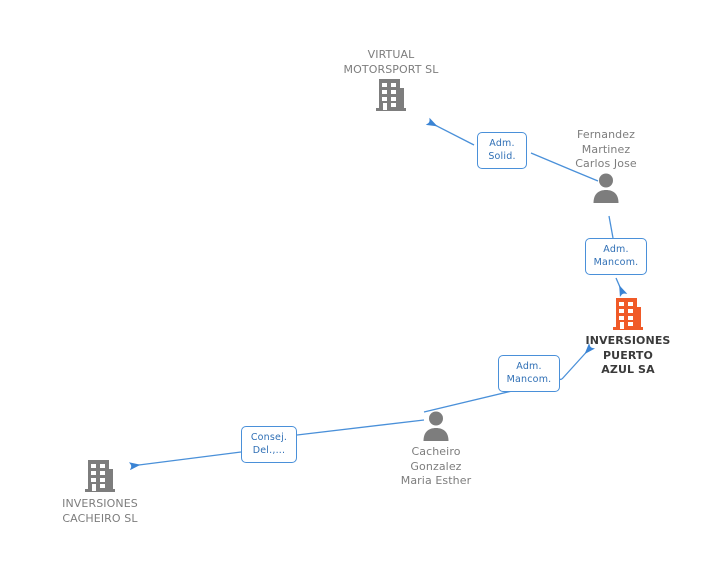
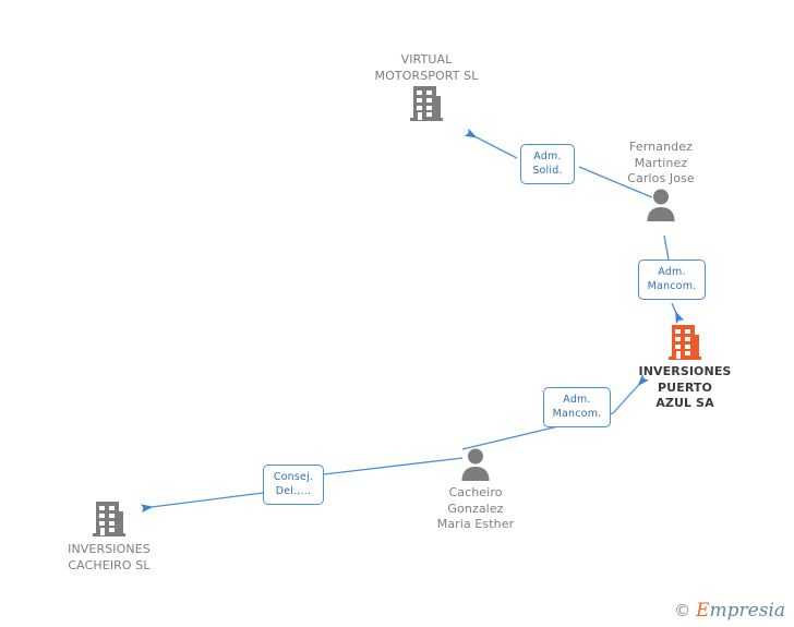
  VIRTUAL
  MOTORSPORT SL
  Fernandez
  Martinez
  Carlos Jose
  INVERSIONES
  PUERTO
  AZUL SA
  Cacheiro
  Gonzalez
  Maria Esther
  INVERSIONES
  CACHEIRO SL
  Adm.
  Solid.
  Adm.
  Mancom.
  Adm.
  Mancom.
  Consej.
  Del.,...
+ ©
+ Empresia
